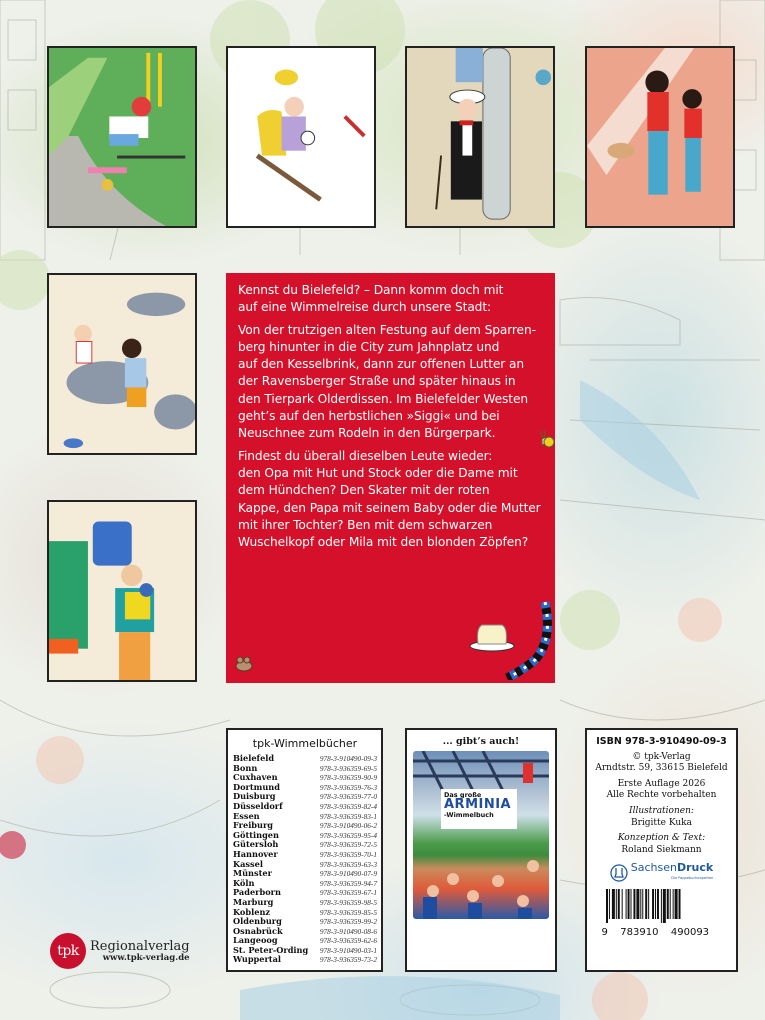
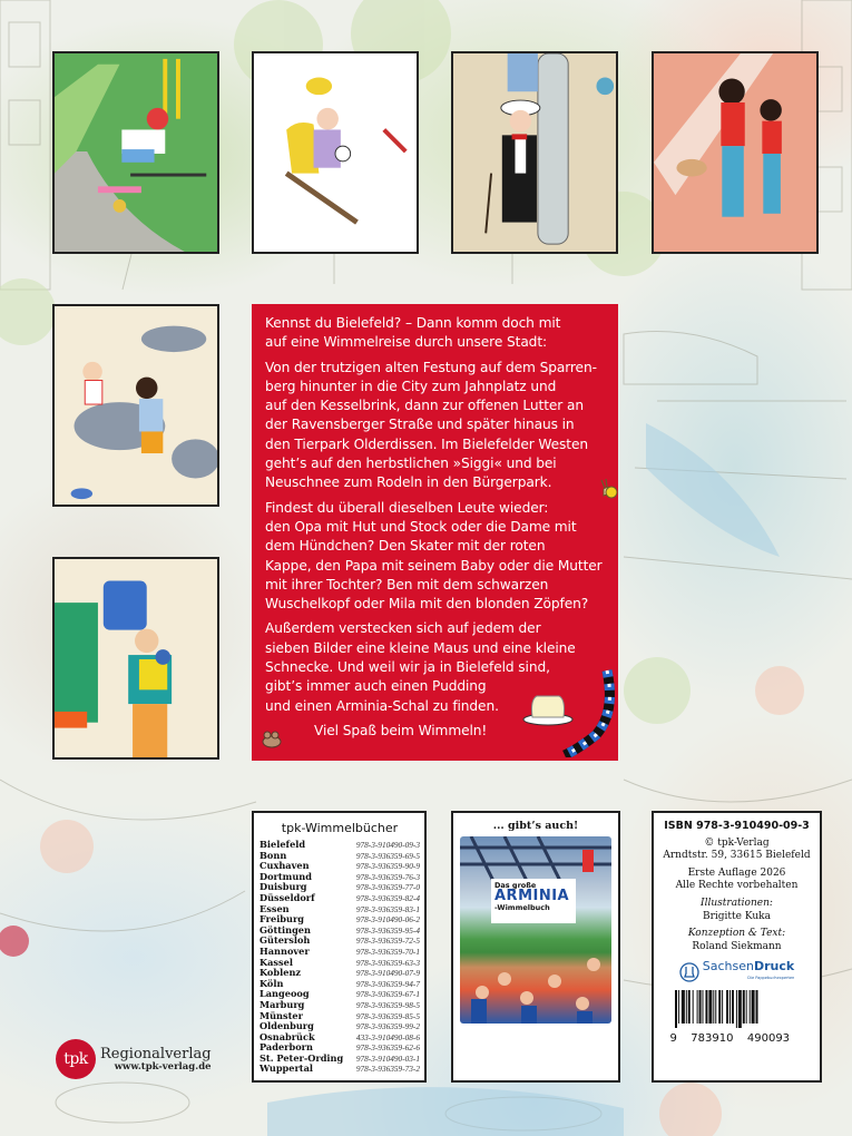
  Kennst du Bielefeld? – Dann komm doch mit
  auf eine Wimmelreise durch unsere Stadt:
  Von der trutzigen alten Festung auf dem Sparren-
  berg hinunter in die City zum Jahnplatz und
  auf den Kesselbrink, dann zur offenen Lutter an
  der Ravensberger Straße und später hinaus in
  den Tierpark Olderdissen. Im Bielefelder Westen
  geht’s auf den herbstlichen »Siggi« und bei
  Neuschnee zum Rodeln in den Bürgerpark.
  Findest du überall dieselben Leute wieder:
  den Opa mit Hut und Stock oder die Dame mit
  dem Hündchen? Den Skater mit der roten
  Kappe, den Papa mit seinem Baby oder die Mutter
  mit ihrer Tochter? Ben mit dem schwarzen
  Wuschelkopf oder Mila mit den blonden Zöpfen?
+ Außerdem verstecken sich auf jedem der
+ sieben Bilder eine kleine Maus und eine kleine
+ Schnecke. Und weil wir ja in Bielefeld sind,
+ gibt’s immer auch einen Pudding
+ und einen Arminia-Schal zu finden.
+ Viel Spaß beim Wimmeln!
  tpk-Wimmelbücher
  Bielefeld
  978-3-910490-09-3
  Bonn
  978-3-936359-69-5
  Cuxhaven
  978-3-936359-90-9
  Dortmund
  978-3-936359-76-3
  Duisburg
  978-3-936359-77-0
  Düsseldorf
  978-3-936359-82-4
  Essen
  978-3-936359-83-1
  Freiburg
  978-3-910490-06-2
  Göttingen
  978-3-936359-95-4
  Gütersloh
  978-3-936359-72-5
  Hannover
  978-3-936359-70-1
  Kassel
  978-3-936359-63-3
- Münster
+ Koblenz
  978-3-910490-07-9
  Köln
  978-3-936359-94-7
- Paderborn
+ Langeoog
  978-3-936359-67-1
  Marburg
  978-3-936359-98-5
- Koblenz
+ Münster
  978-3-936359-85-5
  Oldenburg
  978-3-936359-99-2
  Osnabrück
- 978-3-910490-08-6
+ 433-3-910490-08-6
- Langeoog
+ Paderborn
  978-3-936359-62-6
  St. Peter-Ording
  978-3-910490-03-1
  Wuppertal
  978-3-936359-73-2
  ... gibt’s auch!
  Das große
  ARMINIA
  -Wimmelbuch
  ISBN 978-3-910490-09-3
  © tpk-Verlag
  Arndtstr. 59, 33615 Bielefeld
  Erste Auflage 2026
  Alle Rechte vorbehalten
  Illustrationen:
  Brigitte Kuka
  Konzeption & Text:
  Roland Siekmann
  SachsenDruck
  9
  783910
  490093
  tpk
  Regionalverlag
  www.tpk-verlag.de
